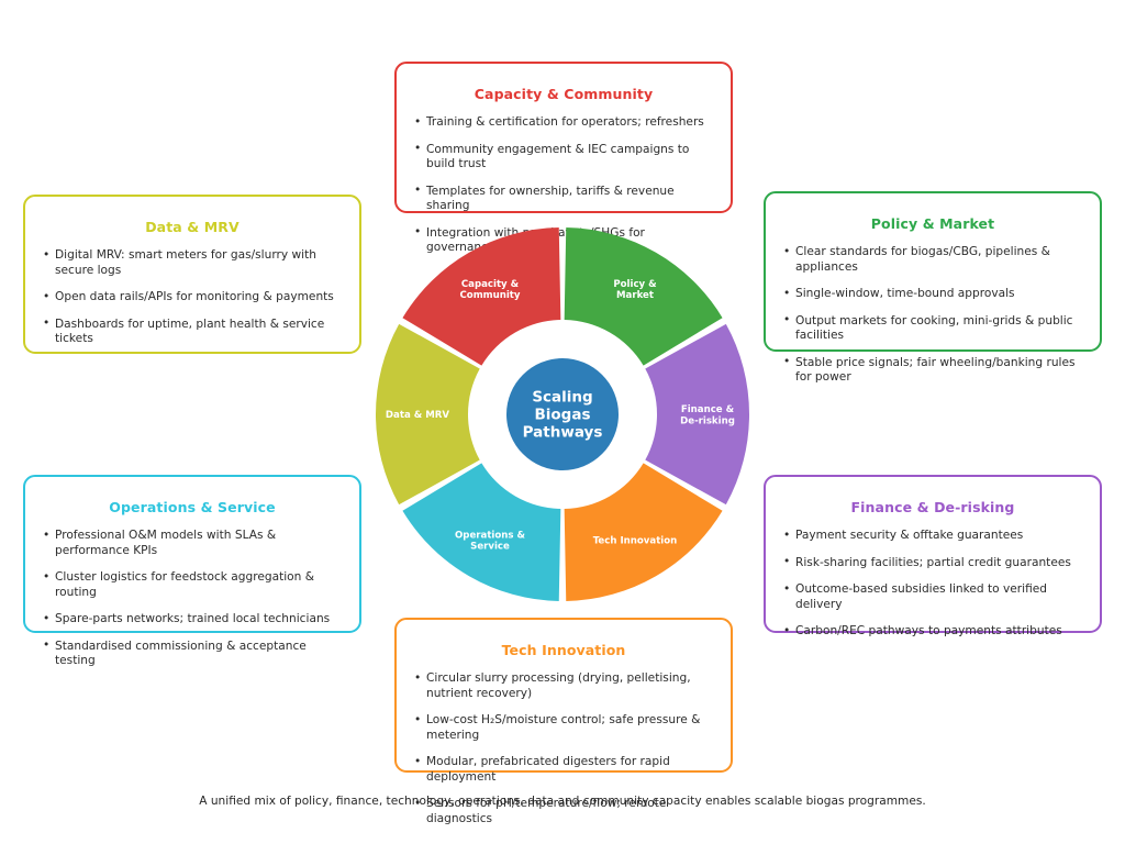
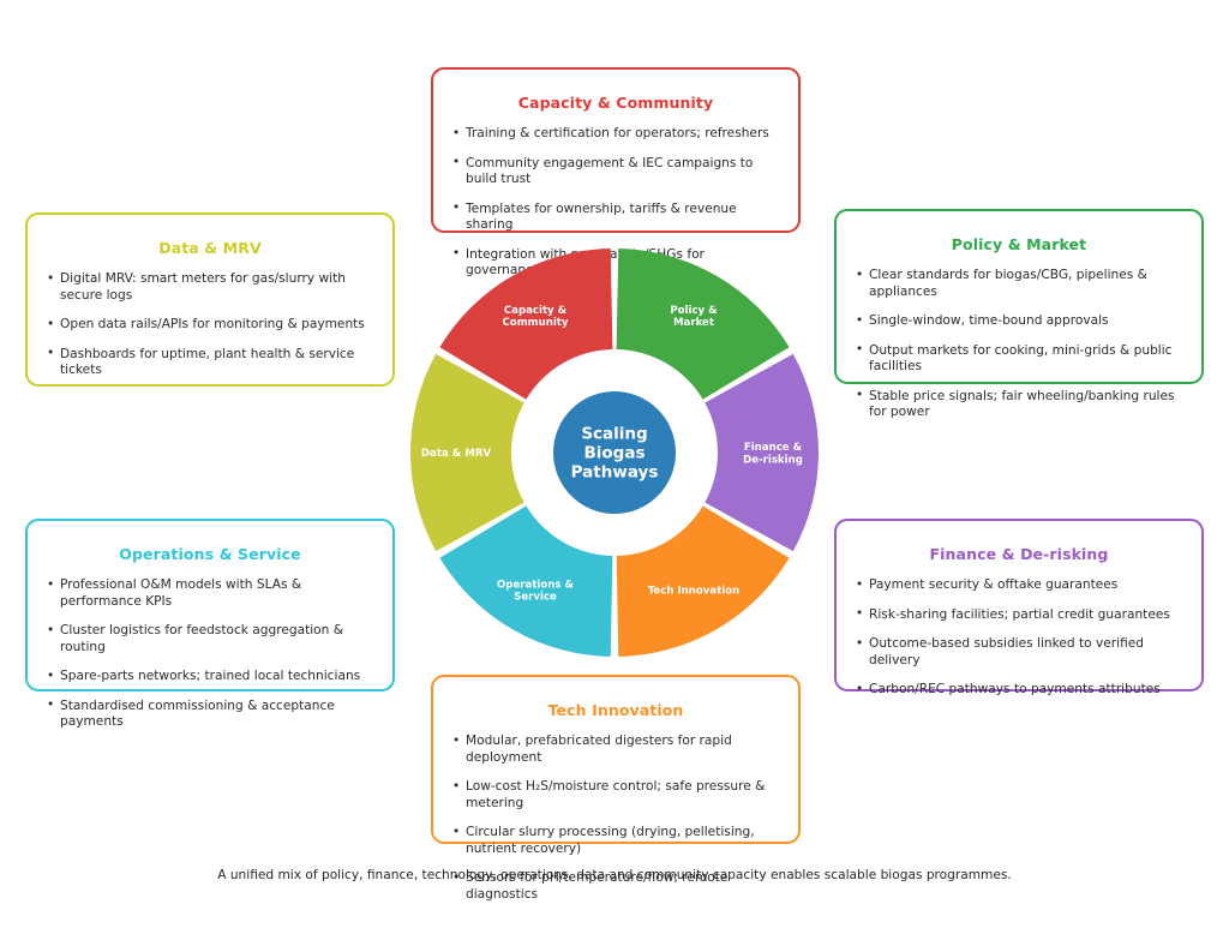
  Capacity & Community
  Training & certification for operators; refreshers
  Community engagement & IEC campaigns to build trust
  Templates for ownership, tariffs & revenue sharing
  Data & MRV
  Digital MRV: smart meters for gas/slurry with secure logs
  Open data rails/APIs for monitoring & payments
  Dashboards for uptime, plant health & service tickets
  Policy & Market
  Clear standards for biogas/CBG, pipelines & appliances
  Single-window, time-bound approvals
  Output markets for cooking, mini-grids & public facilities
  Stable price signals; fair wheeling/banking rules for power
  Operations & Service
  Professional O&M models with SLAs & performance KPIs
  Cluster logistics for feedstock aggregation & routing
  Spare-parts networks; trained local technicians
- Standardised commissioning & acceptance testing
+ Standardised commissioning & acceptance payments
  Finance & De-risking
  Payment security & offtake guarantees
  Risk-sharing facilities; partial credit guarantees
  Outcome-based subsidies linked to verified delivery
  Carbon/REC pathways to payments attributes
  Tech Innovation
- Circular slurry processing (drying, pelletising, nutrient recovery)
+ Modular, prefabricated digesters for rapid deployment
  Low-cost H₂S/moisture control; safe pressure & metering
- Modular, prefabricated digesters for rapid deployment
+ Circular slurry processing (drying, pelletising, nutrient recovery)
  Sensors for pH/temperature/flow; remote diagnostics
  Policy & Market
  Finance & De-risking
  Tech Innovation
  Operations & Service
  Data & MRV
  Capacity & Community
  Scaling Biogas Pathways
  A unified mix of policy, finance, technology, operations, data and community capacity enables scalable biogas programmes.
